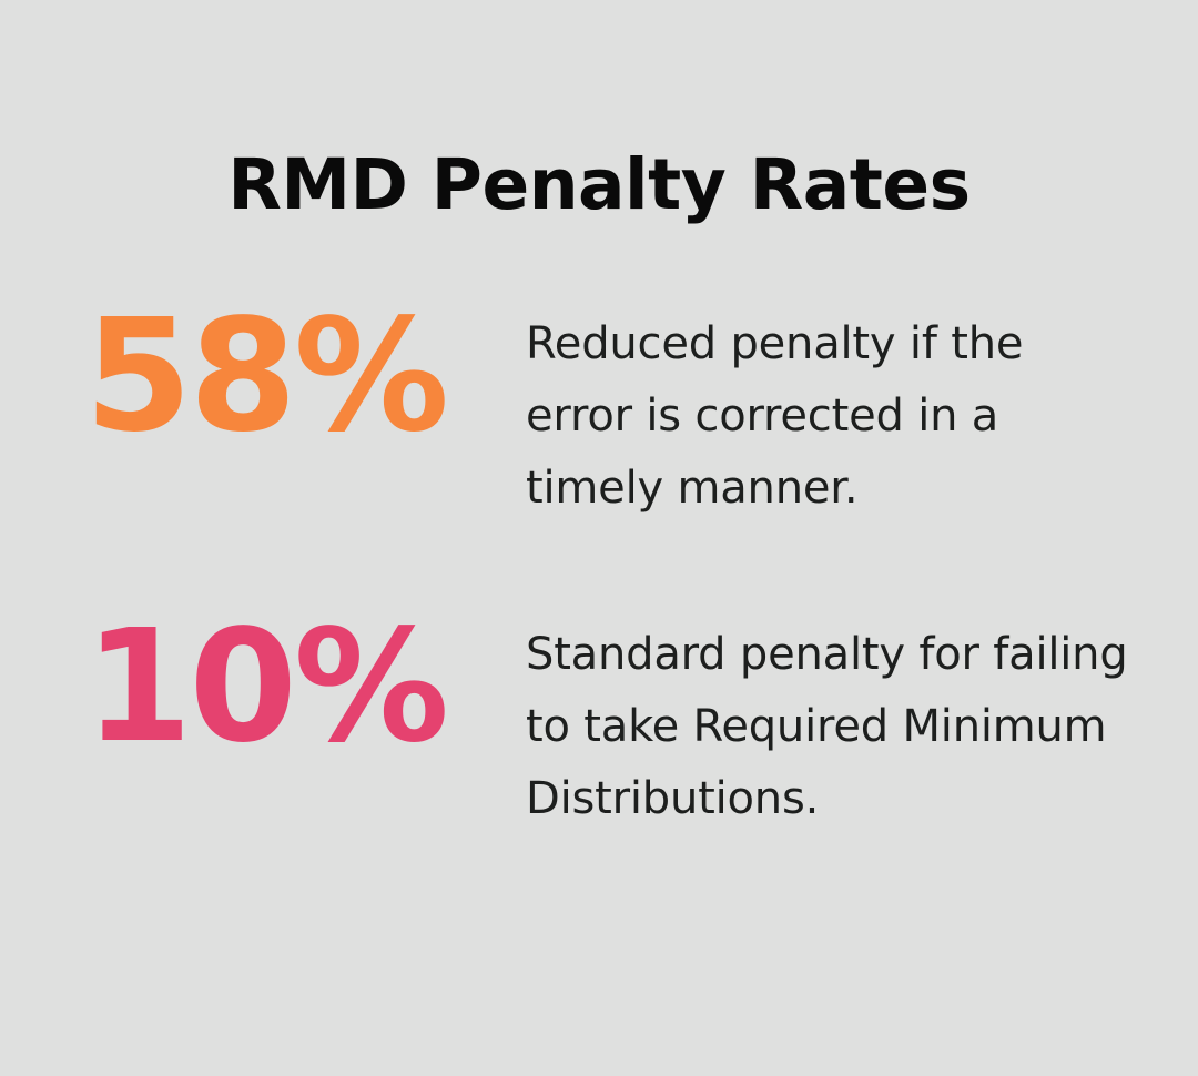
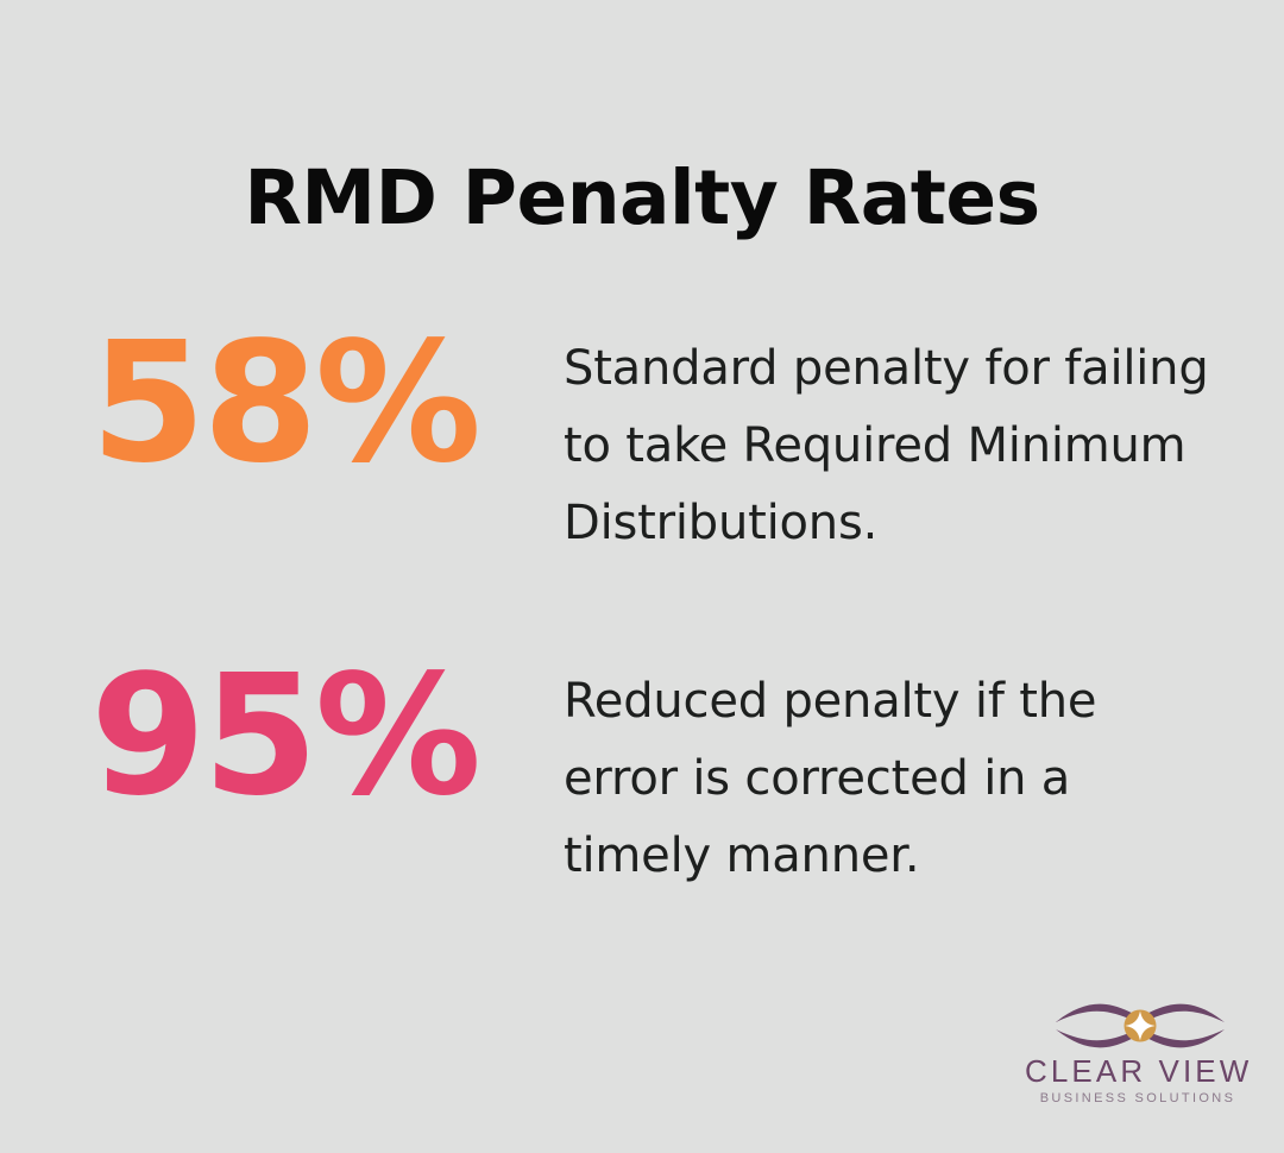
  RMD Penalty Rates
  58%
- Reduced penalty if the error is corrected in a timely manner.
+ Standard penalty for failing to take Required Minimum Distributions.
- 10%
+ 95%
- Standard penalty for failing to take Required Minimum Distributions.
+ Reduced penalty if the error is corrected in a timely manner.
+ CLEAR VIEW
+ BUSINESS SOLUTIONS
